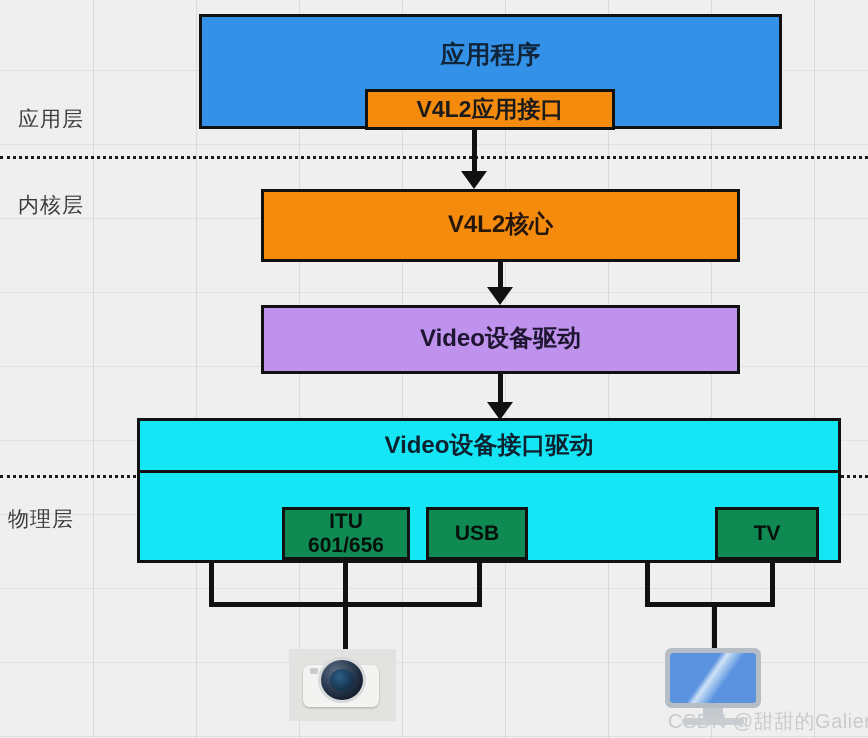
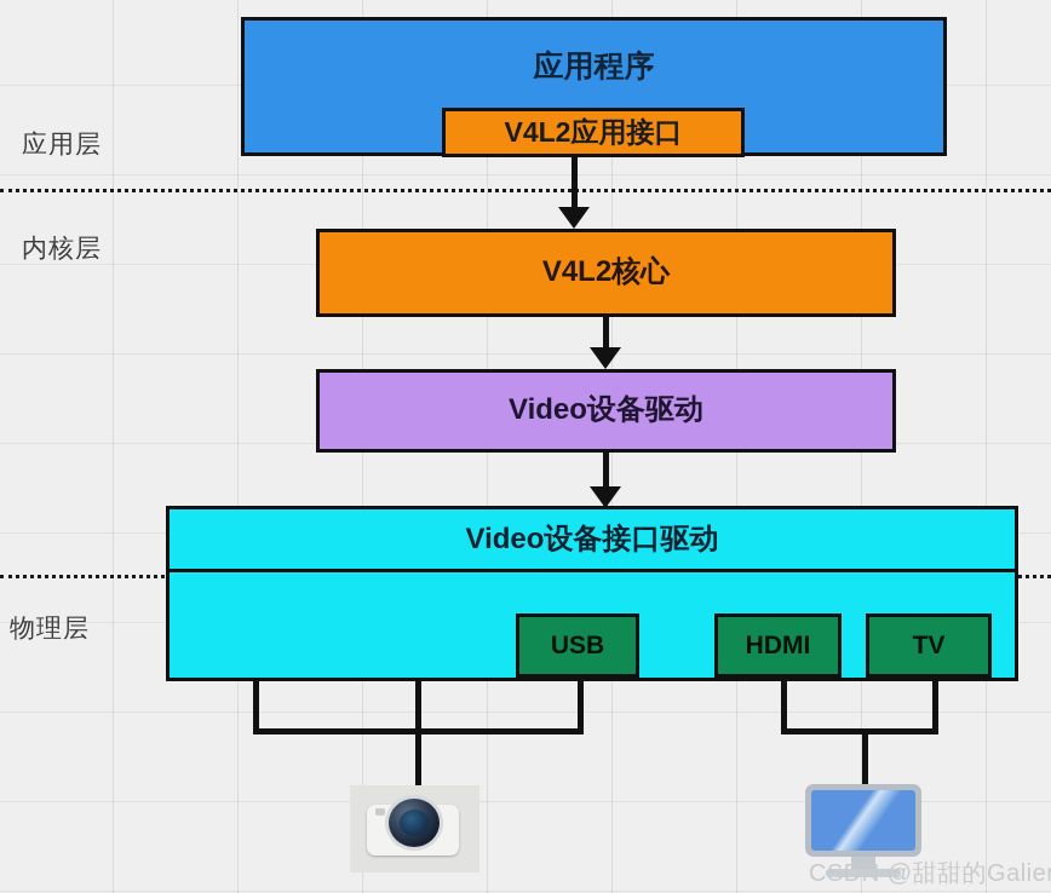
  应用层
  内核层
  物理层
  应用程序
  V4L2应用接口
  V4L2核心
  Video设备驱动
  Video设备接口驱动
- ITU
- 601/656
  USB
+ HDMI
  TV
  CSDN @甜甜的Galie
